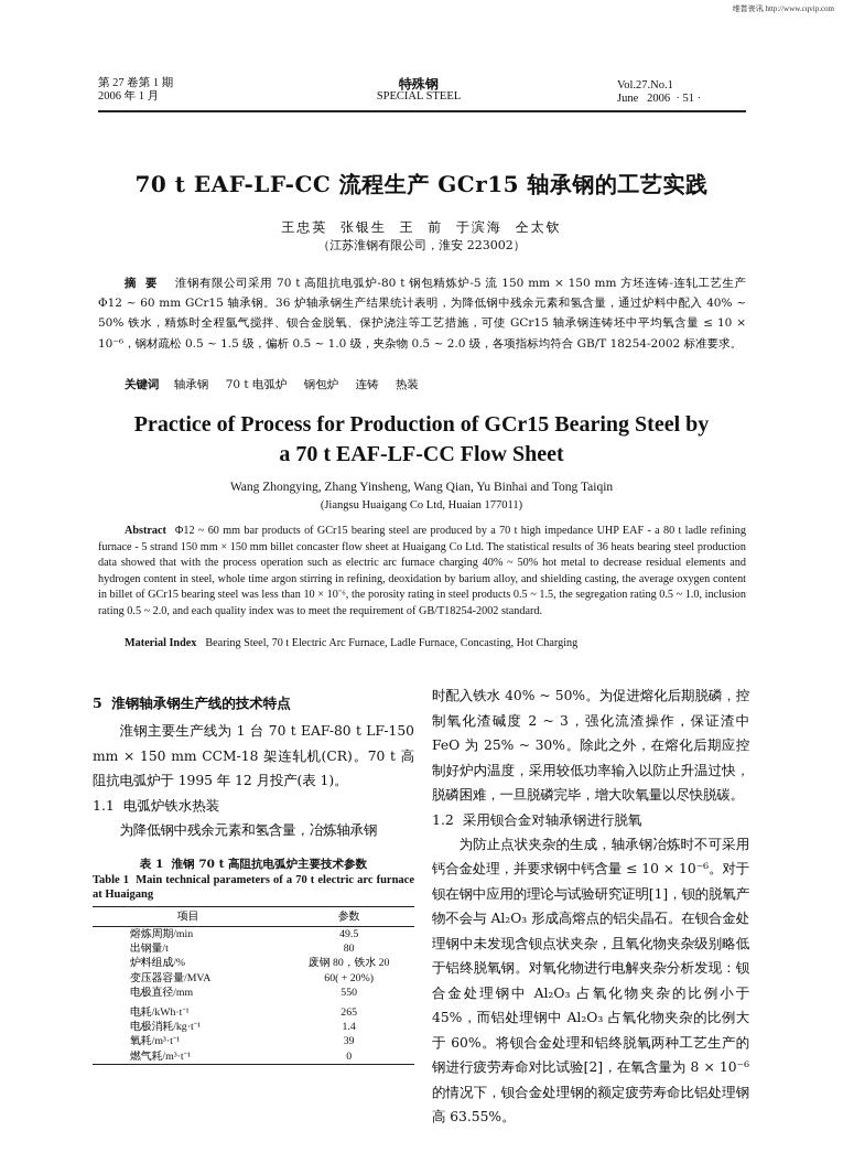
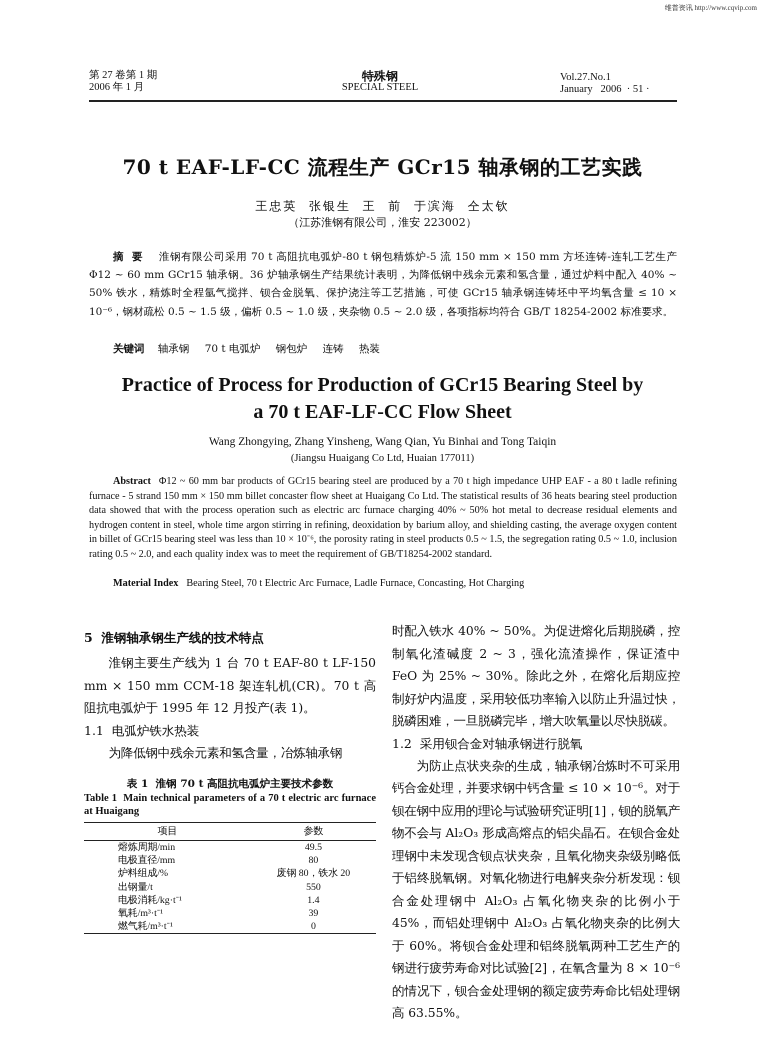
  维普资讯 http://www.cqvip.com
  第 27 卷第 1 期
  2006 年 1 月
  特殊钢
  SPECIAL STEEL
  Vol.27.No.1
- June 2006 · 51 ·
+ January 2006 · 51 ·
  70 t EAF-LF-CC 流程生产 GCr15 轴承钢的工艺实践
  王忠英 张银生 王 前 于滨海 仝太钦
  （江苏淮钢有限公司，淮安 223002）
  摘要 淮钢有限公司采用 70 t 高阻抗电弧炉-80 t 钢包精炼炉-5 流 150 mm × 150 mm 方坯连铸-连轧工艺生产 Φ12 ~ 60 mm GCr15 轴承钢。36 炉轴承钢生产结果统计表明，为降低钢中残余元素和氢含量，通过炉料中配入 40% ~ 50% 铁水，精炼时全程氩气搅拌、钡合金脱氧、保护浇注等工艺措施，可使 GCr15 轴承钢连铸坯中平均氧含量 ≤ 10 × 10⁻⁶，钢材疏松 0.5 ~ 1.5 级，偏析 0.5 ~ 1.0 级，夹杂物 0.5 ~ 2.0 级，各项指标均符合 GB/T 18254-2002 标准要求。
  关键词 轴承钢 70 t 电弧炉 钢包炉 连铸 热装
  Practice of Process for Production of GCr15 Bearing Steel by
  a 70 t EAF-LF-CC Flow Sheet
  Wang Zhongying, Zhang Yinsheng, Wang Qian, Yu Binhai and Tong Taiqin
  (Jiangsu Huaigang Co Ltd, Huaian 177011)
  Abstract Φ12 ~ 60 mm bar products of GCr15 bearing steel are produced by a 70 t high impedance UHP EAF - a 80 t ladle refining furnace - 5 strand 150 mm × 150 mm billet concaster flow sheet at Huaigang Co Ltd. The statistical results of 36 heats bearing steel production data showed that with the process operation such as electric arc furnace charging 40% ~ 50% hot metal to decrease residual elements and hydrogen content in steel, whole time argon stirring in refining, deoxidation by barium alloy, and shielding casting, the average oxygen content in billet of GCr15 bearing steel was less than 10 × 10⁻⁶, the porosity rating in steel products 0.5 ~ 1.5, the segregation rating 0.5 ~ 1.0, inclusion rating 0.5 ~ 2.0, and each quality index was to meet the requirement of GB/T18254-2002 standard.
  Material Index Bearing Steel, 70 t Electric Arc Furnace, Ladle Furnace, Concasting, Hot Charging
  5 淮钢轴承钢生产线的技术特点
  淮钢主要生产线为 1 台 70 t EAF-80 t LF-150 mm × 150 mm CCM-18 架连轧机(CR)。70 t 高阻抗电弧炉于 1995 年 12 月投产(表 1)。
  1.1 电弧炉铁水热装
  为降低钢中残余元素和氢含量，冶炼轴承钢
  表 1 淮钢 70 t 高阻抗电弧炉主要技术参数
  Table 1 Main technical parameters of a 70 t electric arc furnace at Huaigang
  项目	参数
  熔炼周期/min	49.5
- 出钢量/t	80
+ 电极直径/mm	80
  炉料组成/%	废钢 80，铁水 20
- 变压器容量/MVA	60( + 20%)
- 电极直径/mm	550
+ 出钢量/t	550
- 电耗/kWh·t⁻¹	265
  电极消耗/kg·t⁻¹	1.4
  氧耗/m³·t⁻¹	39
  燃气耗/m³·t⁻¹	0
  时配入铁水 40% ~ 50%。为促进熔化后期脱磷，控制氧化渣碱度 2 ~ 3，强化流渣操作，保证渣中 FeO 为 25% ~ 30%。除此之外，在熔化后期应控制好炉内温度，采用较低功率输入以防止升温过快，脱磷困难，一旦脱磷完毕，增大吹氧量以尽快脱碳。
  1.2 采用钡合金对轴承钢进行脱氧
  为防止点状夹杂的生成，轴承钢冶炼时不可采用钙合金处理，并要求钢中钙含量 ≤ 10 × 10⁻⁶。对于钡在钢中应用的理论与试验研究证明[1]，钡的脱氧产物不会与 Al₂O₃ 形成高熔点的铝尖晶石。在钡合金处理钢中未发现含钡点状夹杂，且氧化物夹杂级别略低于铝终脱氧钢。对氧化物进行电解夹杂分析发现：钡合金处理钢中 Al₂O₃ 占氧化物夹杂的比例小于 45%，而铝处理钢中 Al₂O₃ 占氧化物夹杂的比例大于 60%。将钡合金处理和铝终脱氧两种工艺生产的钢进行疲劳寿命对比试验[2]，在氧含量为 8 × 10⁻⁶ 的情况下，钡合金处理钢的额定疲劳寿命比铝处理钢高 63.55%。
